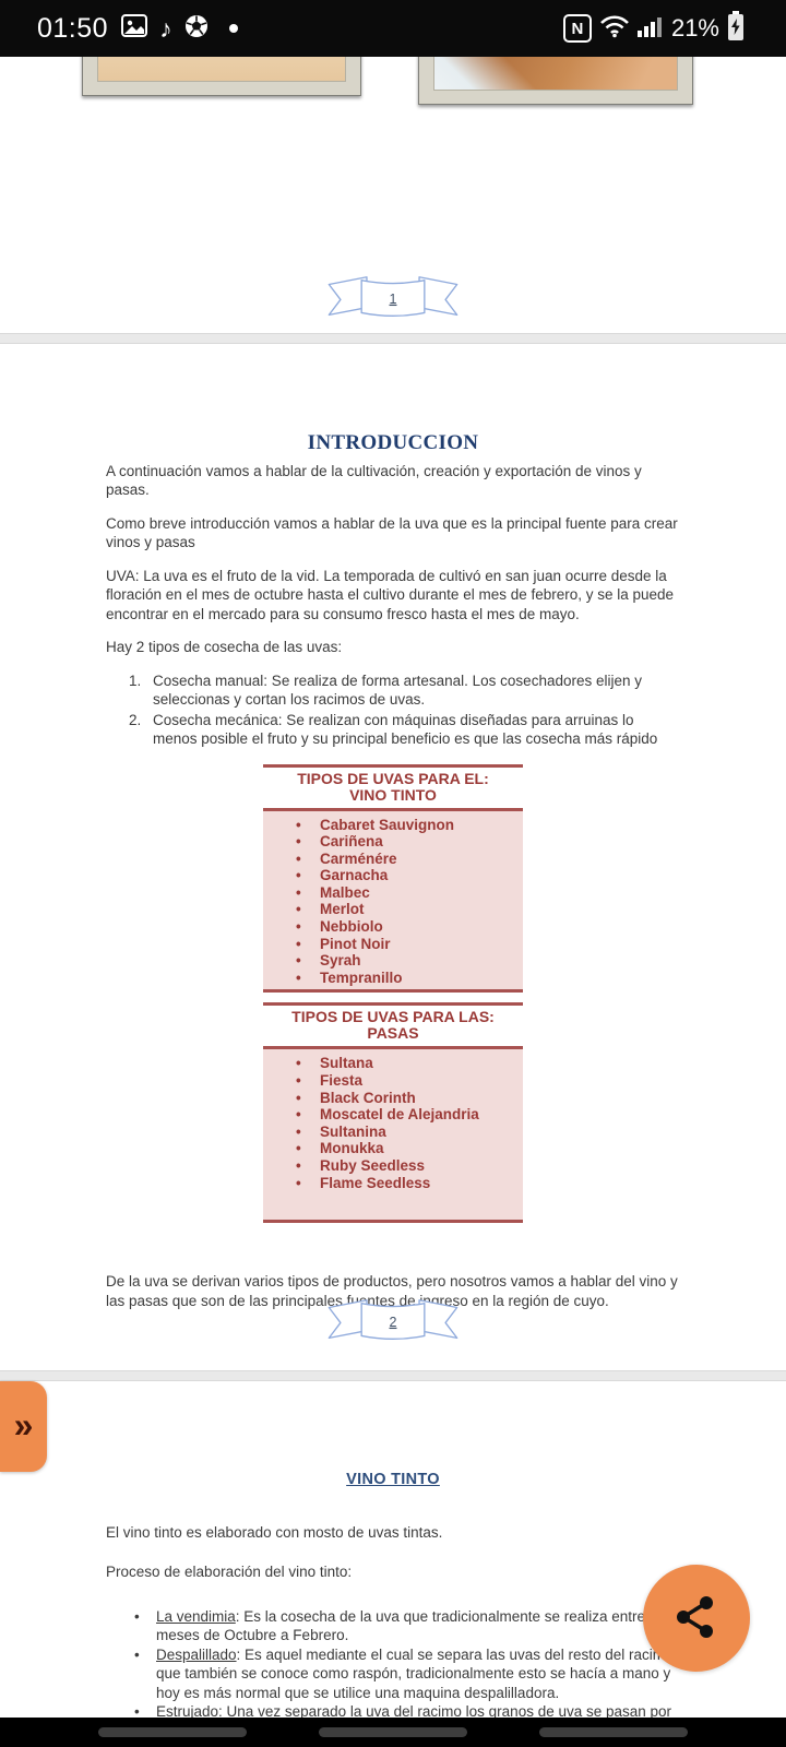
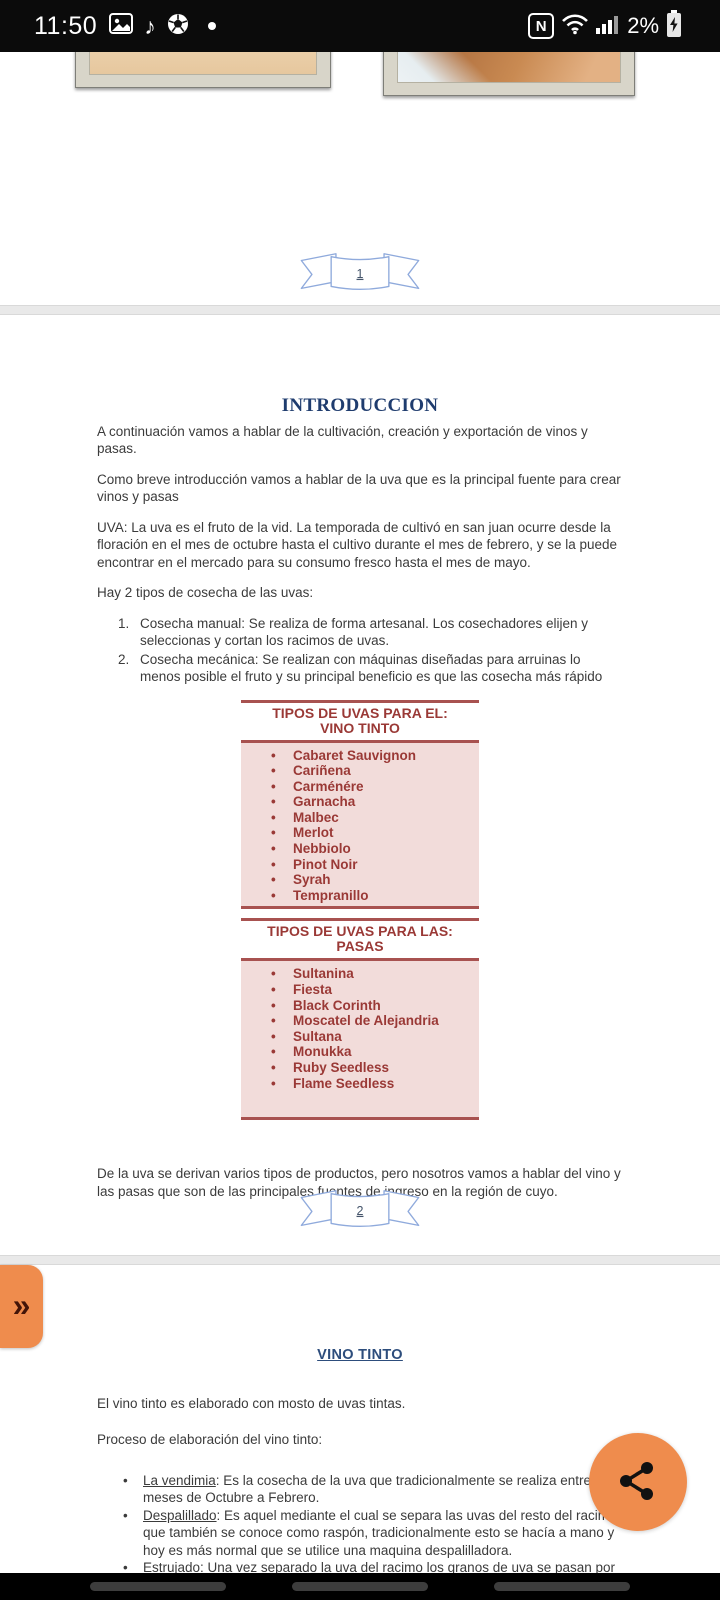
- 01:50
+ 11:50
  ♪
  N
- 21%
+ 2%
  1
  INTRODUCCION
  A continuación vamos a hablar de la cultivación, creación y exportación de vinos y pasas.
  Como breve introducción vamos a hablar de la uva que es la principal fuente para crear vinos y pasas
  UVA: La uva es el fruto de la vid. La temporada de cultivó en san juan ocurre desde la floración en el mes de octubre hasta el cultivo durante el mes de febrero, y se la puede encontrar en el mercado para su consumo fresco hasta el mes de mayo.
  Hay 2 tipos de cosecha de las uvas:
  1.
  Cosecha manual: Se realiza de forma artesanal. Los cosechadores elijen y seleccionas y cortan los racimos de uvas.
  2.
  Cosecha mecánica: Se realizan con máquinas diseñadas para arruinas lo menos posible el fruto y su principal beneficio es que las cosecha más rápido
  TIPOS DE UVAS PARA EL:
  VINO TINTO
  Cabaret Sauvignon
  Cariñena
  Carménére
  Garnacha
  Malbec
  Merlot
  Nebbiolo
  Pinot Noir
  Syrah
  Tempranillo
  TIPOS DE UVAS PARA LAS:
  PASAS
- Sultana
+ Sultanina
  Fiesta
  Black Corinth
  Moscatel de Alejandria
- Sultanina
+ Sultana
  Monukka
  Ruby Seedless
  Flame Seedless
  De la uva se derivan varios tipos de productos, pero nosotros vamos a hablar del vino y las pasas que son de las principales funtes dengreso en la región de cuyo.
  2
  VINO TINTO
  El vino tinto es elaborado con mosto de uvas tintas.
  Proceso de elaboración del vino tinto:
  La vendimia: Es la cosecha de la uva que tradicionalmente se realiza entre meses de Octubre a Febrero.
  Despalillado: Es aquel mediante el cual se separa las uvas del resto del raci que también se conoce como raspón, tradicionalmente esto se hacía a mano y hoy es más normal que se utilice una maquina despalilladora.
  »
